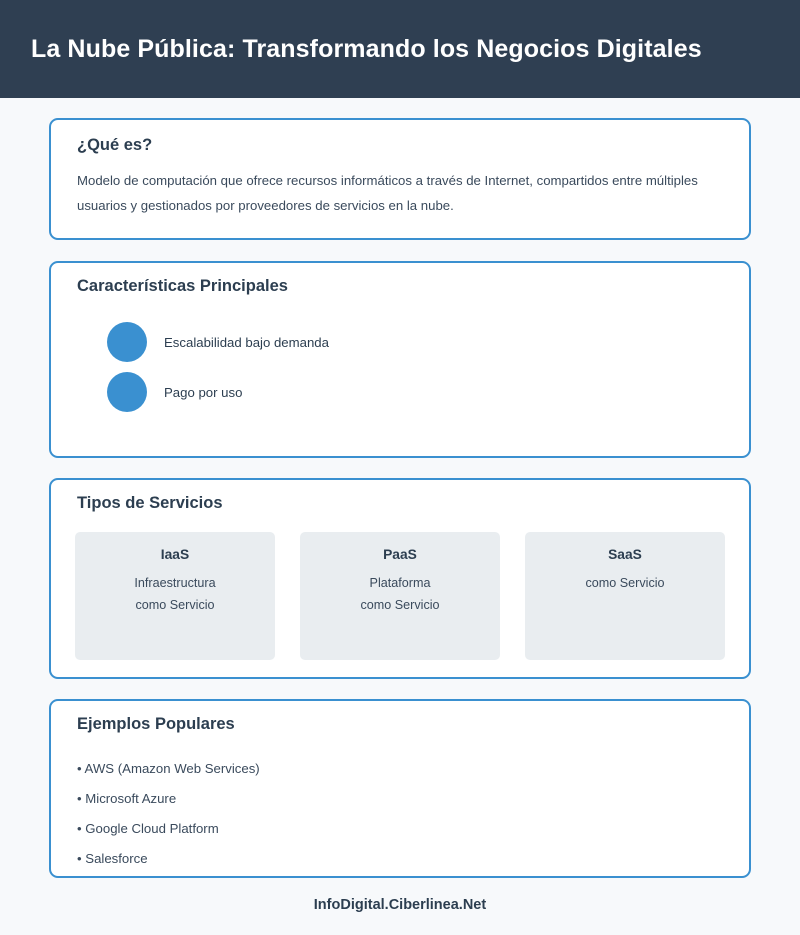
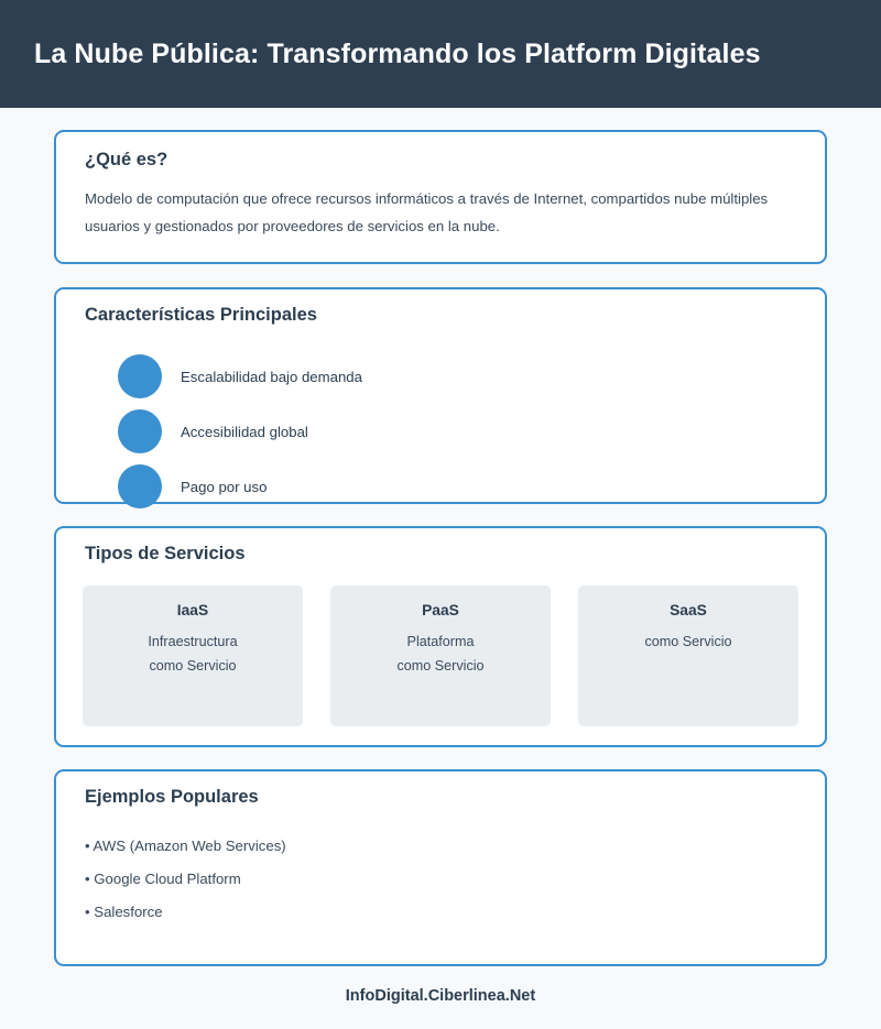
- La Nube Pública: Transformando los Negocios Digitales
+ La Nube Pública: Transformando los Platform Digitales
  ¿Qué es?
- Modelo de computación que ofrece recursos informáticos a través de Internet, compartidos entre múltiples usuarios y gestionados por proveedores de servicios en la nube.
+ Modelo de computación que ofrece recursos informáticos a través de Internet, compartidos nube múltiples usuarios y gestionados por proveedores de servicios en la nube.
  Características Principales
  Escalabilidad bajo demanda
+ Accesibilidad global
  Pago por uso
  Tipos de Servicios
  IaaS
  Infraestructura
  como Servicio
  PaaS
  Plataforma
  como Servicio
  SaaS
  como Servicio
  Ejemplos Populares
  • AWS (Amazon Web Services)
- • Microsoft Azure
  • Google Cloud Platform
  • Salesforce
  InfoDigital.Ciberlinea.Net
